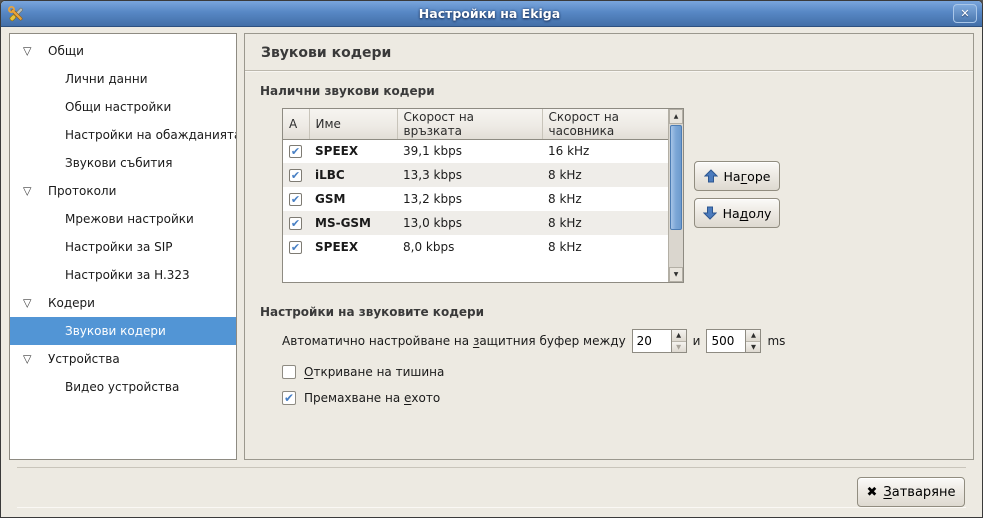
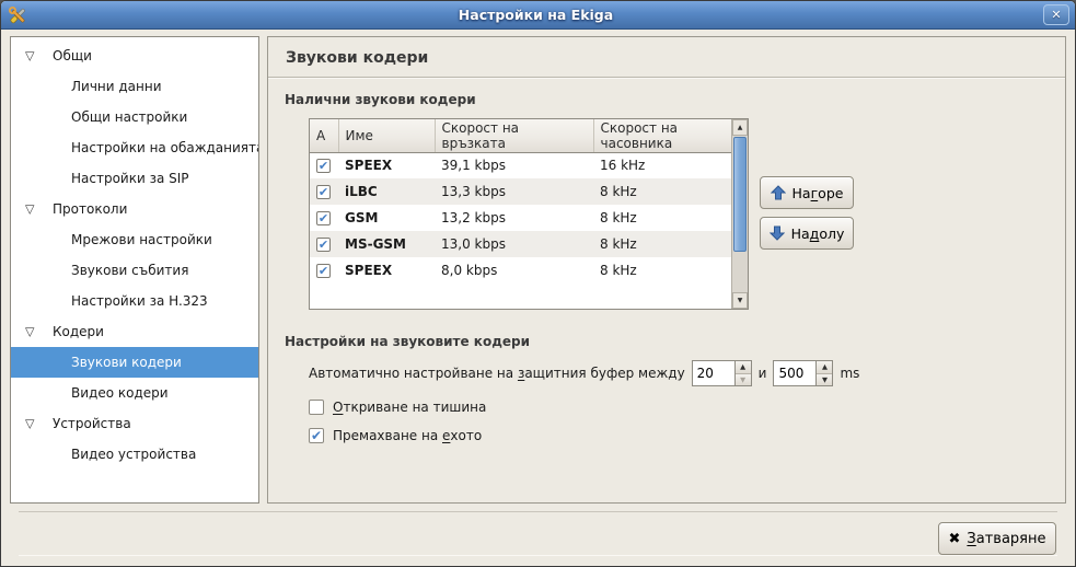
  Настройки на Ekiga
  ✕
  ▽
  Общи
  Лични данни
  Общи настройки
  Настройки на обажданият
- Звукови събития
+ Настройки за SIP
  ▽
  Протоколи
  Мрежови настройки
- Настройки за SIP
+ Звукови събития
  Настройки за H.323
  ▽
  Кодери
  Звукови кодери
+ Видео кодери
  ▽
  Устройства
  Видео устройства
  Звукови кодери
  Налични звукови кодери
  А	Име	Скорост на връзката	Скорост на часовника
  ✔	SPEEX	39,1 kbps	16 kHz
  ✔	iLBC	13,3 kbps	8 kHz
  ✔	GSM	13,2 kbps	8 kHz
  ✔	MS-GSM	13,0 kbps	8 kHz
  ✔	SPEEX	8,0 kbps	8 kHz
  Нагоре
  Надолу
  Настройки на звуковите кодери
  Автоматично настройване на защитния буфер между
  20
  ▲
  ▼
  и
  500
  ▲
  ▼
  ms
  Откриване на тишина
  ✔
  Премахване на ехото
  ✖
  Затваряне
